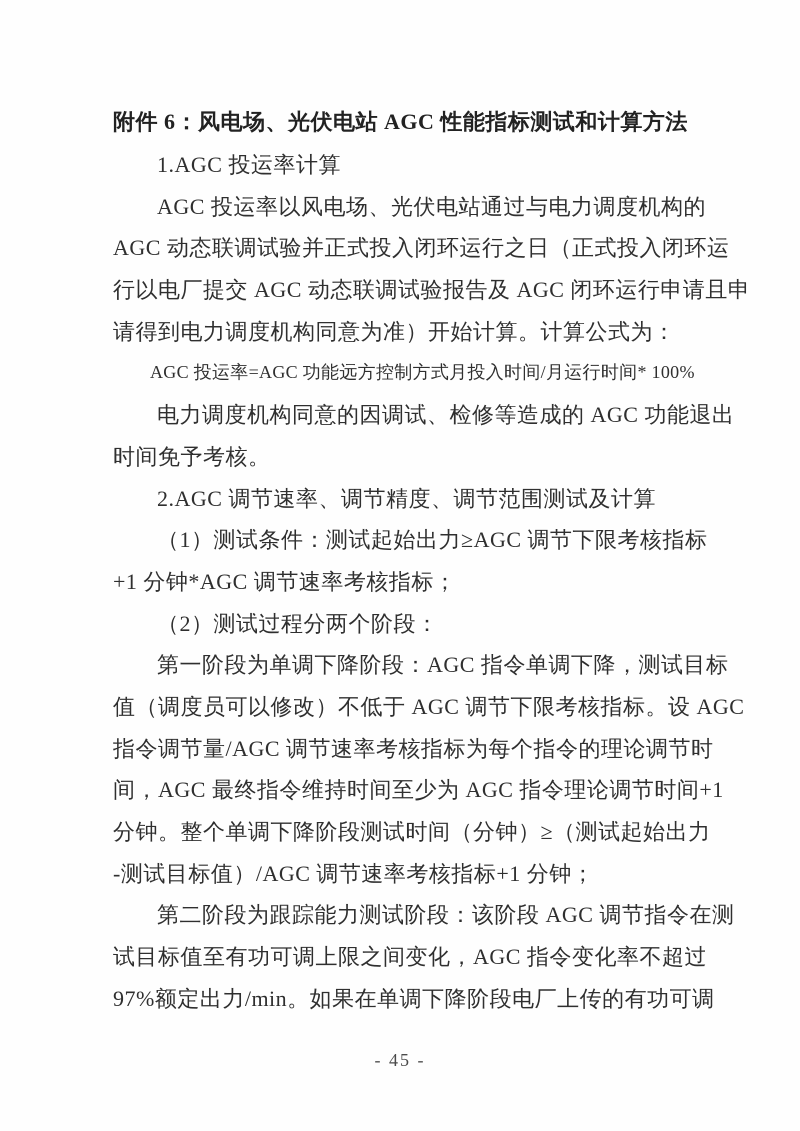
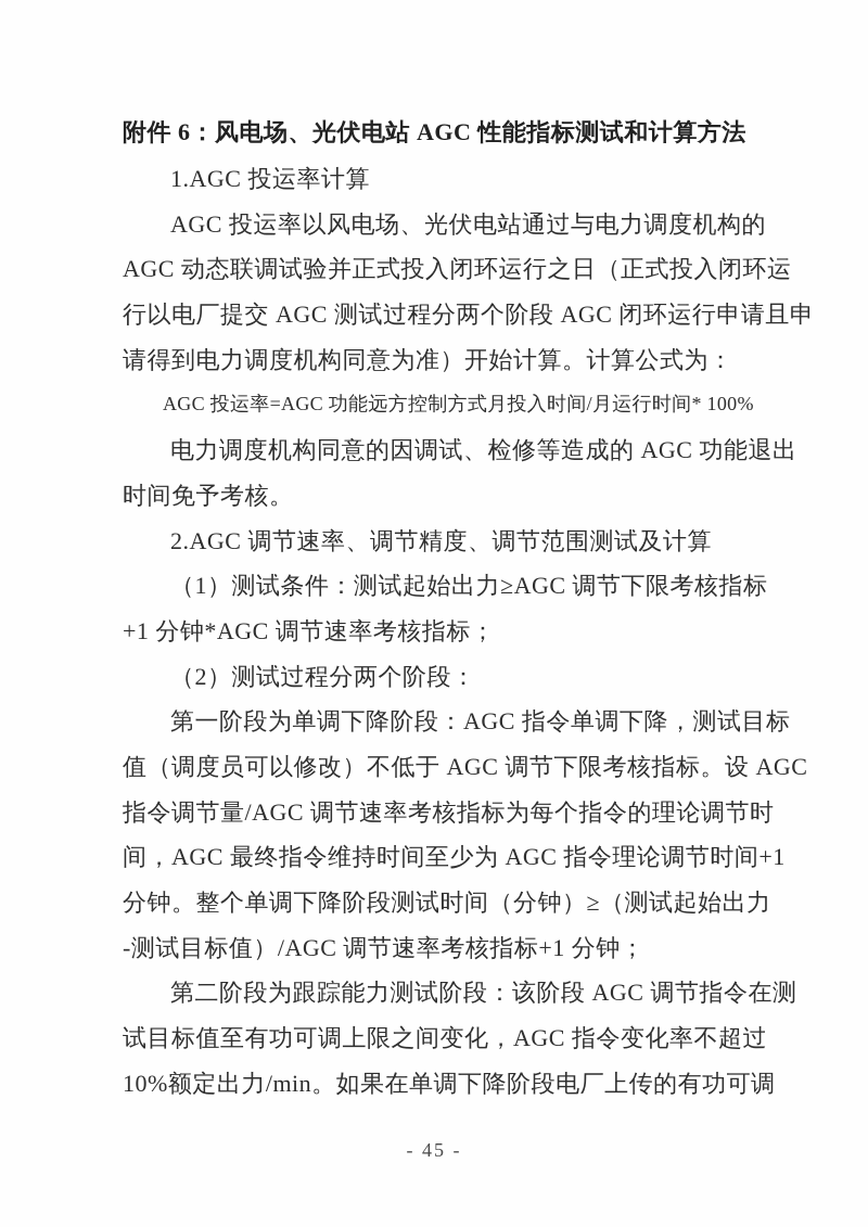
  附件 6：风电场、光伏电站 AGC 性能指标测试和计算方法
  1.AGC 投运率计算
  AGC 投运率以风电场、光伏电站通过与电力调度机构的
  AGC 动态联调试验并正式投入闭环运行之日（正式投入闭环运
- 行以电厂提交 AGC 动态联调试验报告及 AGC 闭环运行申请且申
+ 行以电厂提交 AGC 测试过程分两个阶段 AGC 闭环运行申请且申
  请得到电力调度机构同意为准）开始计算。计算公式为：
  AGC 投运率=AGC 功能远方控制方式月投入时间/月运行时间* 100%
  电力调度机构同意的因调试、检修等造成的 AGC 功能退出
  时间免予考核。
  2.AGC 调节速率、调节精度、调节范围测试及计算
  （1）测试条件：测试起始出力≥AGC 调节下限考核指标
  +1 分钟*AGC 调节速率考核指标；
  （2）测试过程分两个阶段：
  第一阶段为单调下降阶段：AGC 指令单调下降，测试目标
  值（调度员可以修改）不低于 AGC 调节下限考核指标。设 AGC
  指令调节量/AGC 调节速率考核指标为每个指令的理论调节时
  间，AGC 最终指令维持时间至少为 AGC 指令理论调节时间+1
  分钟。整个单调下降阶段测试时间（分钟）≥（测试起始出力
  -测试目标值）/AGC 调节速率考核指标+1 分钟；
  第二阶段为跟踪能力测试阶段：该阶段 AGC 调节指令在测
  试目标值至有功可调上限之间变化，AGC 指令变化率不超过
- 97%额定出力/min。如果在单调下降阶段电厂上传的有功可调
+ 10%额定出力/min。如果在单调下降阶段电厂上传的有功可调
  - 45 -
